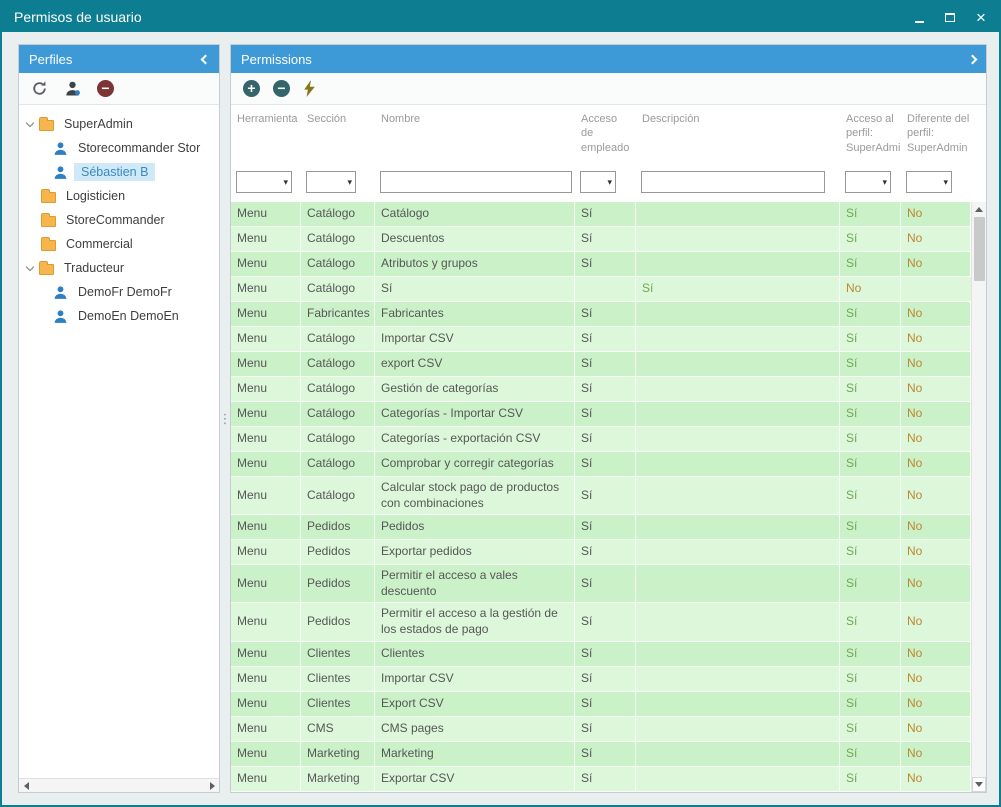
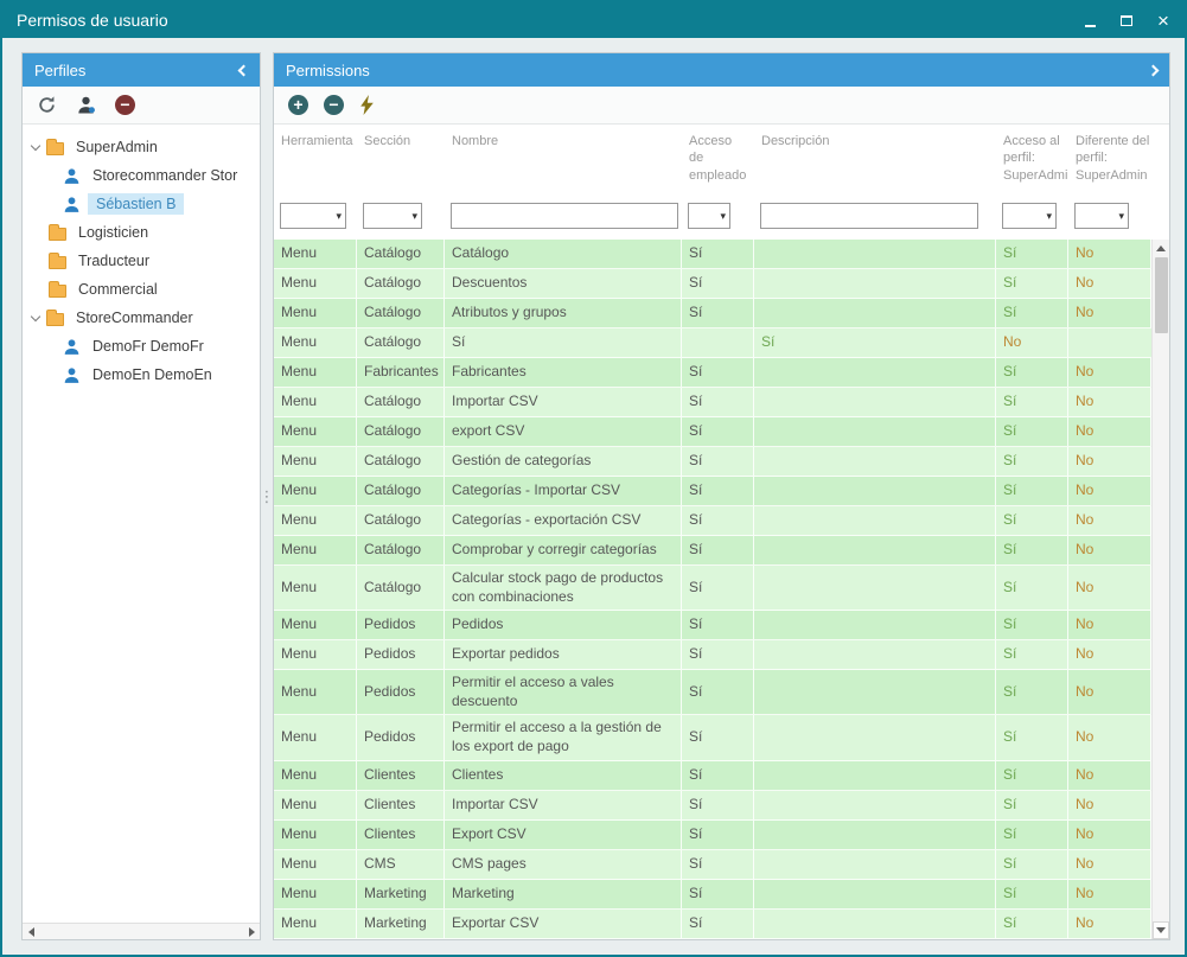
  Permisos de usuario
  ×
  Perfiles
  −
  SuperAdmin
  Storecommander Stor
  Sébastien B
  Logisticien
- StoreCommander
+ Traducteur
  Commercial
- Traducteur
+ StoreCommander
  DemoFr DemoFr
  DemoEn DemoEn
  ⋮
  Permissions
  +
  −
  Herramienta
  Sección
  Nombre
  Acceso de empleado
  Descripción
  Acceso al perfil: SuperAdmi
  Diferente del perfil: SuperAdmin
  ▾
  ▾
  ▾
  ▾
  ▾
  Menu
  Catálogo
  Catálogo
  Sí
  Sí
  No
  Menu
  Catálogo
  Descuentos
  Sí
  Sí
  No
  Menu
  Catálogo
  Atributos y grupos
  Sí
  Sí
  No
  Menu
  Catálogo
  Sí
  Sí
  No
  Menu
  Fabricantes
  Fabricantes
  Sí
  Sí
  No
  Menu
  Catálogo
  Importar CSV
  Sí
  Sí
  No
  Menu
  Catálogo
  export CSV
  Sí
  Sí
  No
  Menu
  Catálogo
  Gestión de categorías
  Sí
  Sí
  No
  Menu
  Catálogo
  Categorías - Importar CSV
  Sí
  Sí
  No
  Menu
  Catálogo
  Categorías - exportación CSV
  Sí
  Sí
  No
  Menu
  Catálogo
  Comprobar y corregir categorías
  Sí
  Sí
  No
  Menu
  Catálogo
  Calcular stock pago de productos con combinaciones
  Sí
  Sí
  No
  Menu
  Pedidos
  Pedidos
  Sí
  Sí
  No
  Menu
  Pedidos
  Exportar pedidos
  Sí
  Sí
  No
  Menu
  Pedidos
  Permitir el acceso a vales descuento
  Sí
  Sí
  No
  Menu
  Pedidos
- Permitir el acceso a la gestión de los estados de pago
+ Permitir el acceso a la gestión de los export de pago
  Sí
  Sí
  No
  Menu
  Clientes
  Clientes
  Sí
  Sí
  No
  Menu
  Clientes
  Importar CSV
  Sí
  Sí
  No
  Menu
  Clientes
  Export CSV
  Sí
  Sí
  No
  Menu
  CMS
  CMS pages
  Sí
  Sí
  No
  Menu
  Marketing
  Marketing
  Sí
  Sí
  No
  Menu
  Marketing
  Exportar CSV
  Sí
  Sí
  No
